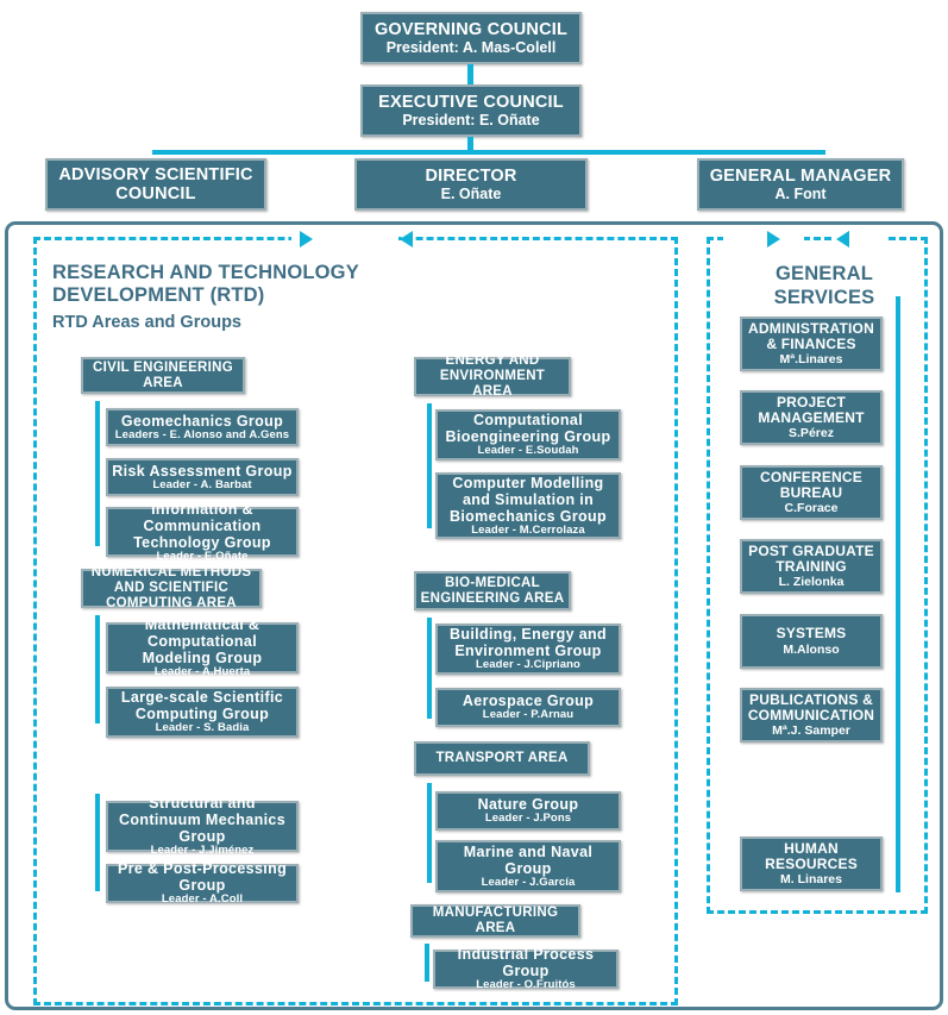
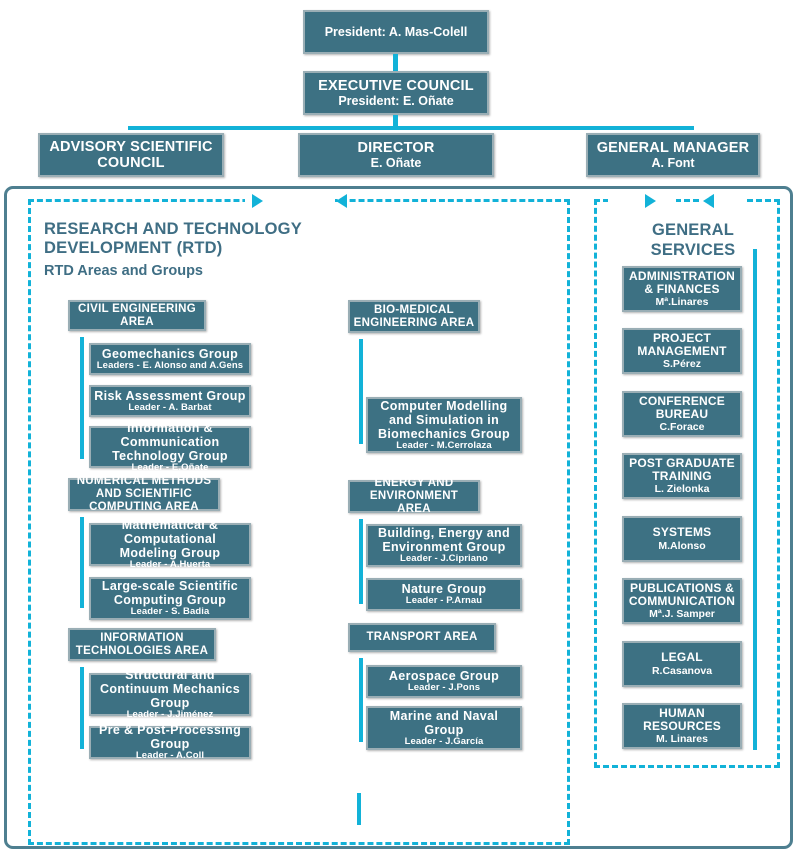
- GOVERNING COUNCIL
  President: A. Mas-Colell
  EXECUTIVE COUNCIL
  President: E. Oñate
  ADVISORY SCIENTIFIC COUNCIL
  DIRECTOR
  E. Oñate
  GENERAL MANAGER
  A. Font
  RESEARCH AND TECHNOLOGY
  DEVELOPMENT (RTD)
  RTD Areas and Groups
  CIVIL ENGINEERING AREA
  Geomechanics Group
  Leaders - E. Alonso and A.Gens
  Risk Assessment Group
  Leader - A. Barbat
  Information & Communication Technology Group
  Leader - E.Oñate
  NUMERICAL METHODS AND SCIENTIFIC COMPUTING AREA
  Mathematical & Computational Modeling Group
  Leader - A.Huerta
  Large-scale Scientific Computing Group
  Leader - S. Badia
+ INFORMATION TECHNOLOGIES AREA
  Structural and Continuum Mechanics Group
  Leader - J.Jiménez
  Pre & Post-Processing Group
  Leader - A.Coll
- ENERGY AND ENVIRONMENT AREA
+ BIO-MEDICAL ENGINEERING AREA
- Computational Bioengineering Group
- Leader - E.Soudah
  Computer Modelling and Simulation in Biomechanics Group
  Leader - M.Cerrolaza
- BIO-MEDICAL ENGINEERING AREA
+ ENERGY AND ENVIRONMENT AREA
  Building, Energy and Environment Group
  Leader - J.Cipriano
- Aerospace Group
+ Nature Group
  Leader - P.Arnau
  TRANSPORT AREA
- Nature Group
+ Aerospace Group
  Leader - J.Pons
  Marine and Naval Group
  Leader - J.García
- MANUFACTURING AREA
- Industrial Process Group
- Leader - O.Fruitós
  GENERAL SERVICES
  ADMINISTRATION & FINANCES
  Mª.Linares
  PROJECT MANAGEMENT
  S.Pérez
  CONFERENCE BUREAU
  C.Forace
  POST GRADUATE TRAINING
  L. Zielonka
  SYSTEMS
  M.Alonso
  PUBLICATIONS & COMMUNICATION
  Mª.J. Samper
+ LEGAL
+ R.Casanova
  HUMAN RESOURCES
  M. Linares
